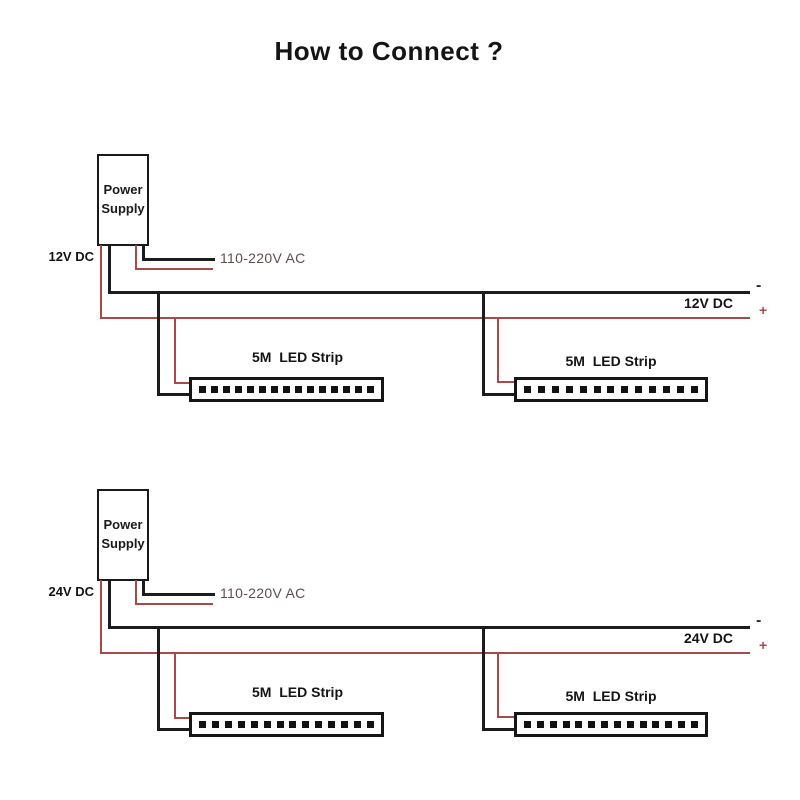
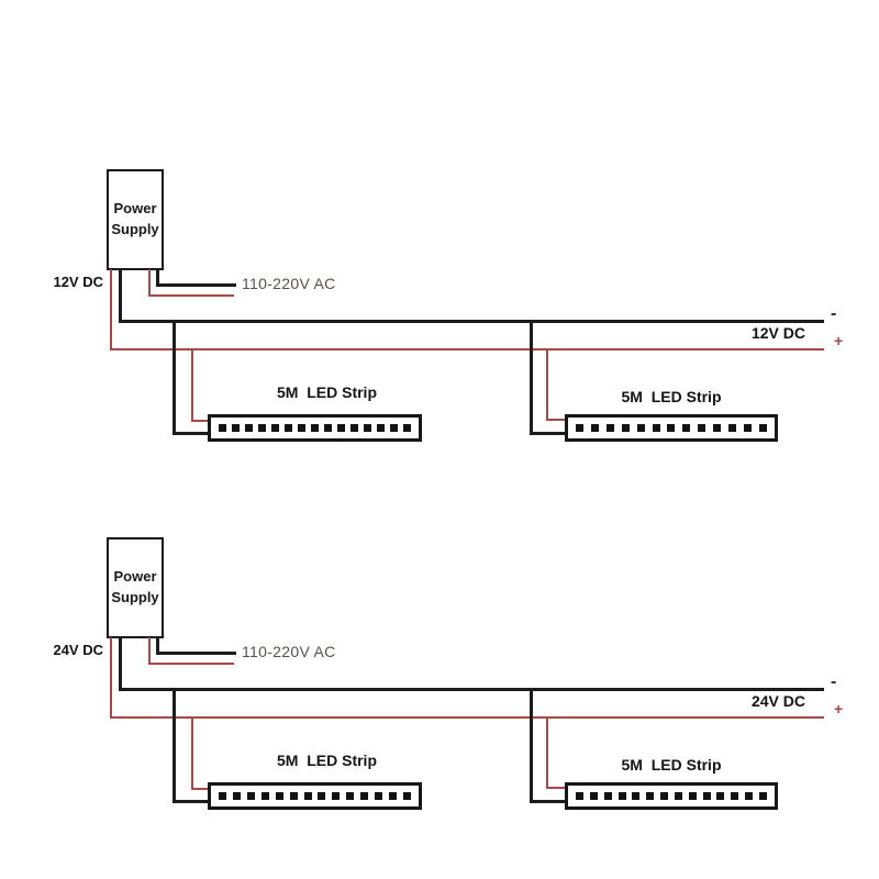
- How to Connect ?
  Power Supply
  12V DC
  110-220V AC
  -
  12V DC
  +
  5M LED Strip
  5M LED Strip
  Power Supply
  24V DC
  110-220V AC
  -
  24V DC
  +
  5M LED Strip
  5M LED Strip
